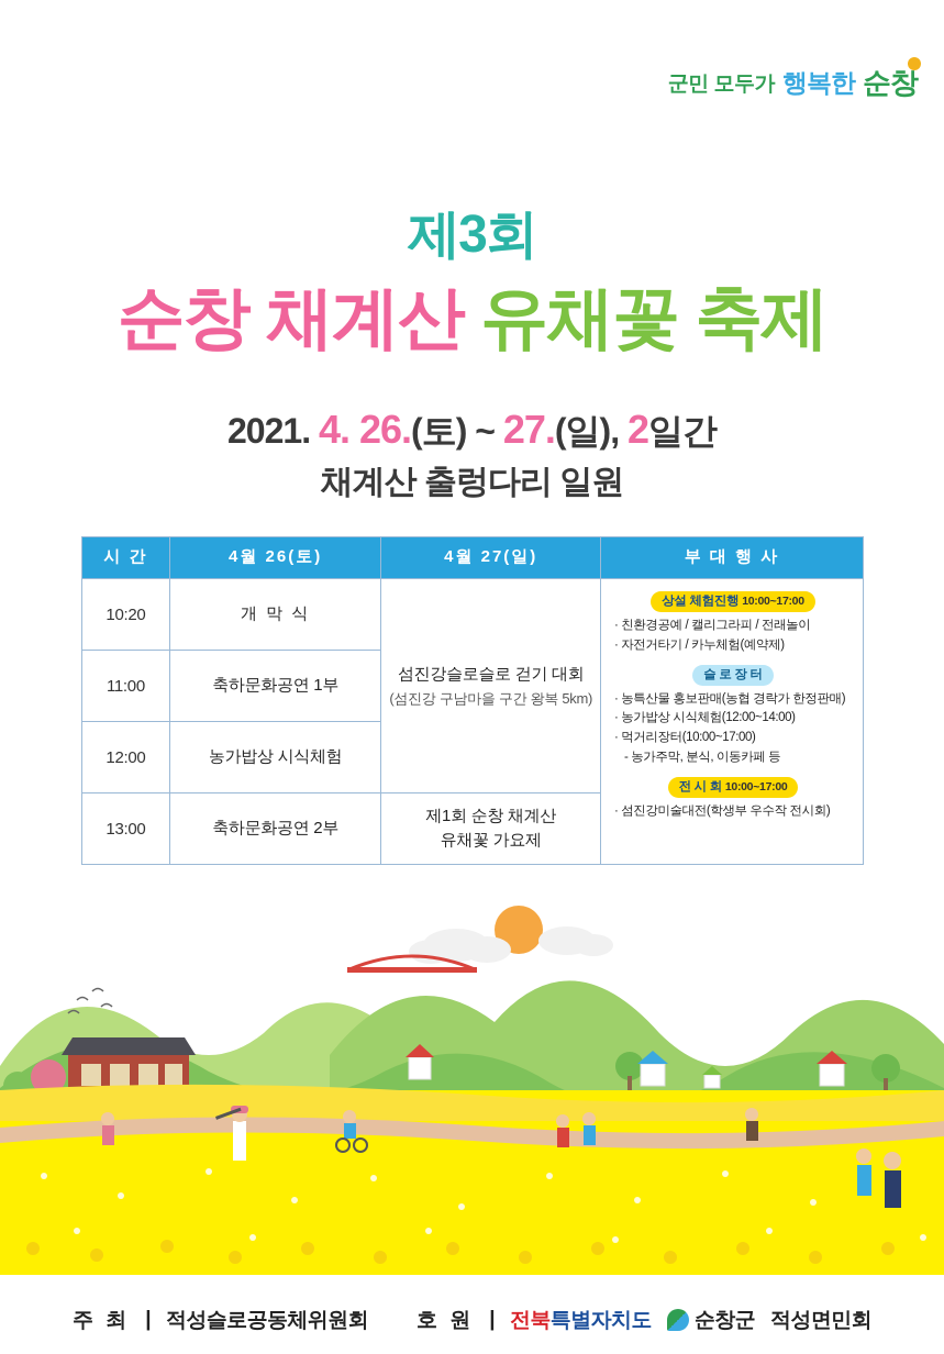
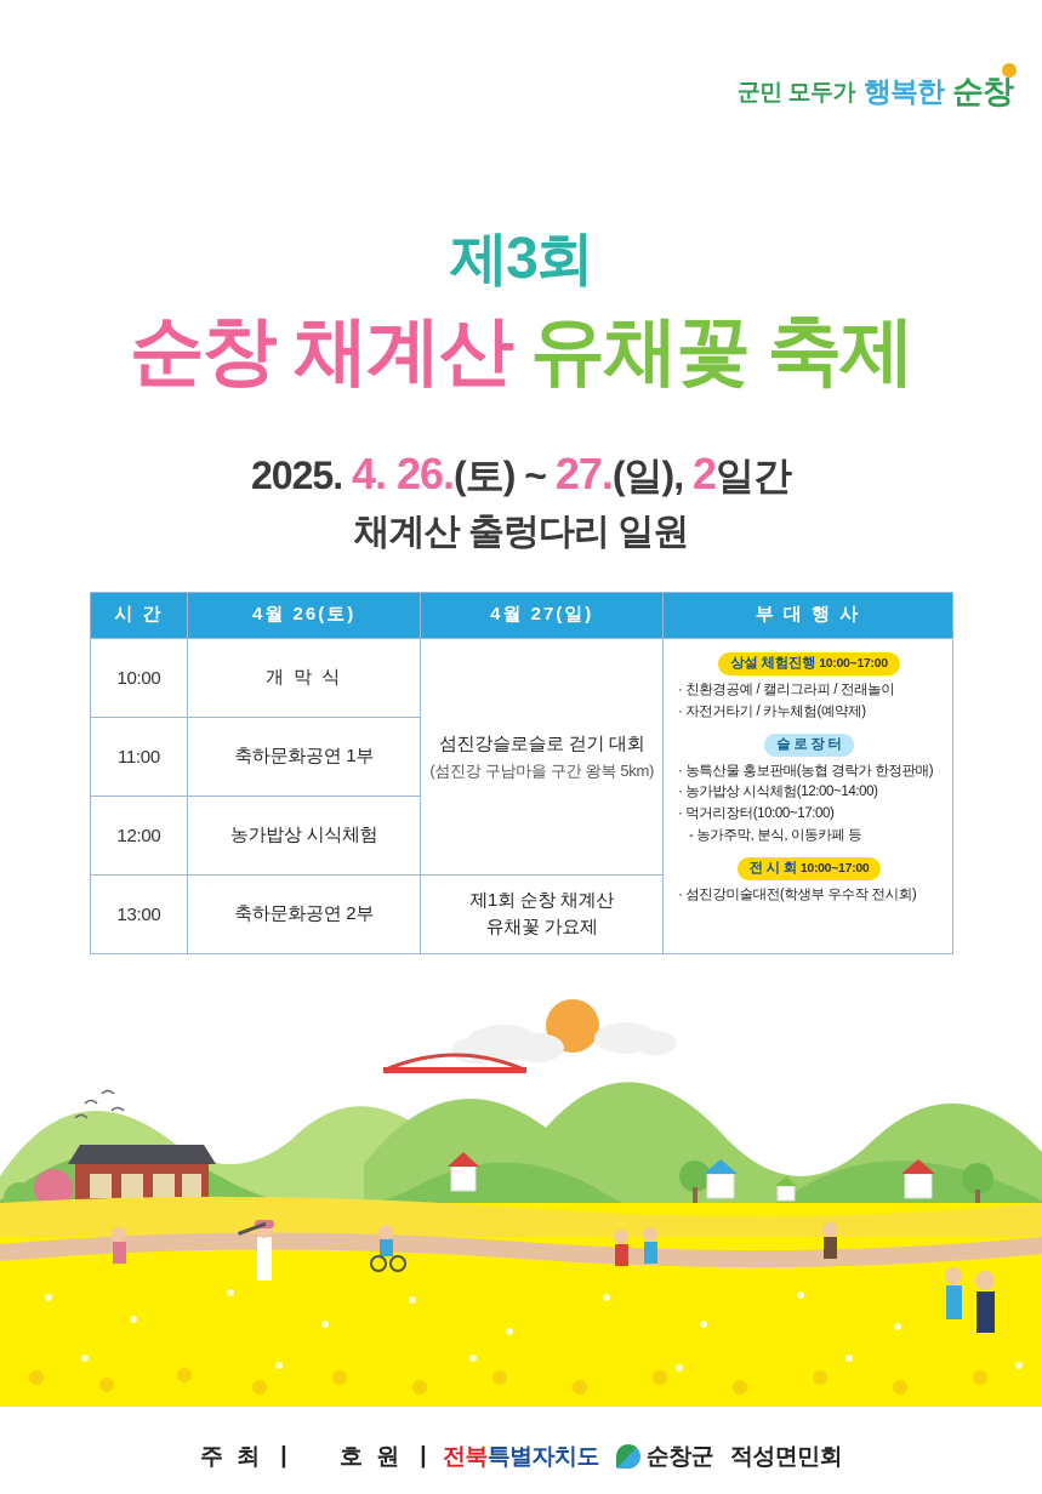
  군민 모두가
  행복한
  순창
  제3회
  순창 채계산 유채꽃 축제
- 2021. 4. 26.(토) ~ 27.(일), 2일간
+ 2025. 4. 26.(토) ~ 27.(일), 2일간
  채계산 출렁다리 일원
  시 간	4월 26(토)	4월 27(일)	부 대 행 사
- 10:20	개 막 식	섬진강슬로슬로 걷기 대회 (섬진강 구남마을 구간 왕복 5km)	상설 체험진행 10:00~17:00 · 친환경공예 / 캘리그라피 / 전래놀이 · 자전거타기 / 카누체험(예약제) 슬 로 장 터 · 농특산물 홍보판매(농협 경락가 한정판매) · 농가밥상 시식체험(12:00~14:00) · 먹거리장터(10:00~17:00) - 농가주막, 분식, 이동카페 등 전 시 회 10:00~17:00 · 섬진강미술대전(학생부 우수작 전시회)
+ 10:00	개 막 식	섬진강슬로슬로 걷기 대회 (섬진강 구남마을 구간 왕복 5km)	상설 체험진행 10:00~17:00 · 친환경공예 / 캘리그라피 / 전래놀이 · 자전거타기 / 카누체험(예약제) 슬 로 장 터 · 농특산물 홍보판매(농협 경락가 한정판매) · 농가밥상 시식체험(12:00~14:00) · 먹거리장터(10:00~17:00) - 농가주막, 분식, 이동카페 등 전 시 회 10:00~17:00 · 섬진강미술대전(학생부 우수작 전시회)
  11:00	축하문화공연 1부
  12:00	농가밥상 시식체험
  13:00	축하문화공연 2부	제1회 순창 채계산 유채꽃 가요제
  주 최
  |
- 적성슬로공동체위원회
  호 원
  |
  전북특별자치도
  순창군
  적성면민회
